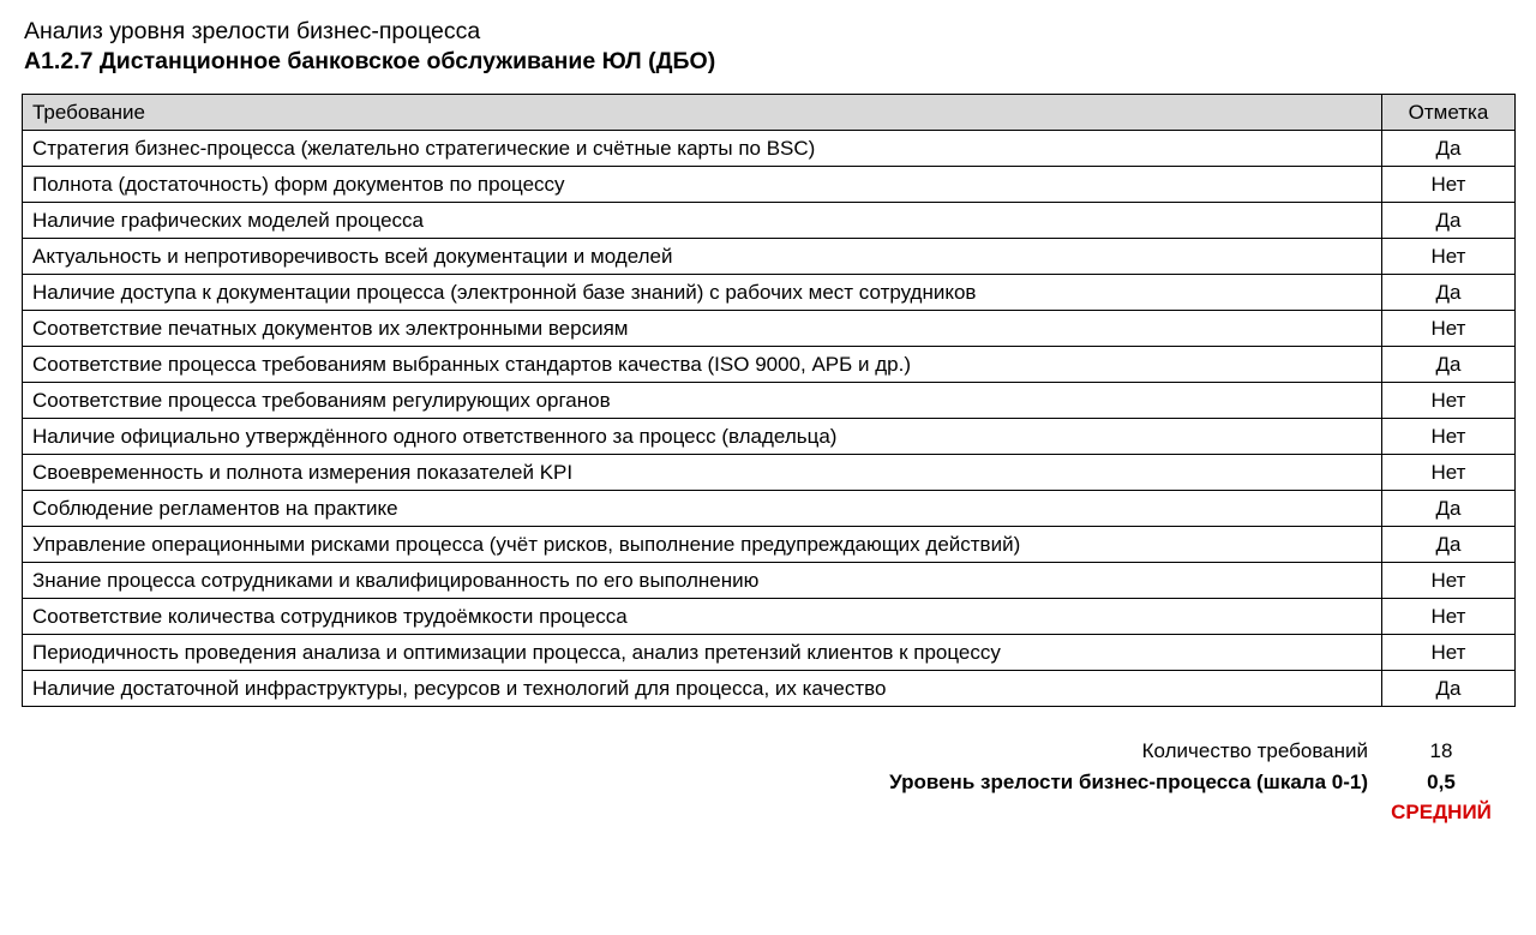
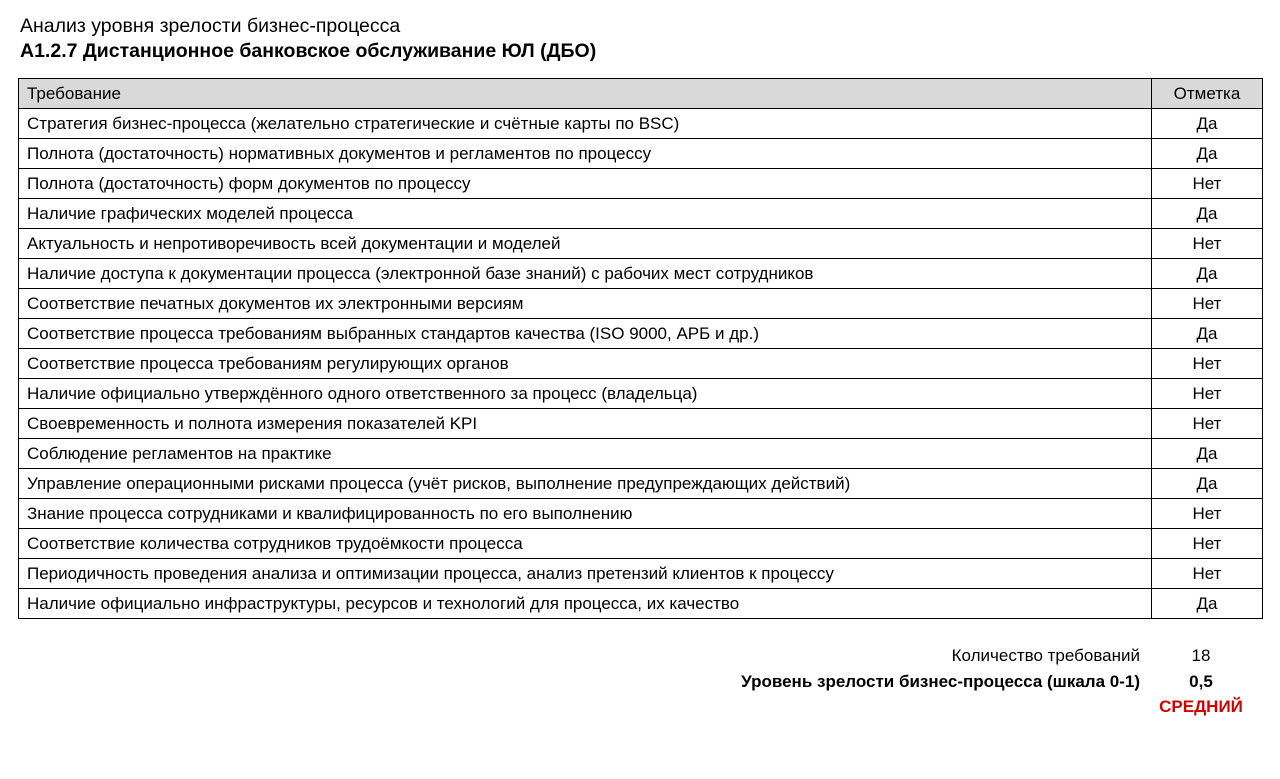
  Анализ уровня зрелости бизнес-процесса
  A1.2.7 Дистанционное банковское обслуживание ЮЛ (ДБО)
  Требование	Отметка
  Стратегия бизнес-процесса (желательно стратегические и счётные карты по BSC)	Да
+ Полнота (достаточность) нормативных документов и регламентов по процессу	Да
  Полнота (достаточность) форм документов по процессу	Нет
  Наличие графических моделей процесса	Да
  Актуальность и непротиворечивость всей документации и моделей	Нет
  Наличие доступа к документации процесса (электронной базе знаний) с рабочих мест сотрудников	Да
  Соответствие печатных документов их электронными версиям	Нет
  Соответствие процесса требованиям выбранных стандартов качества (ISO 9000, АРБ и др.)	Да
  Соответствие процесса требованиям регулирующих органов	Нет
  Наличие официально утверждённого одного ответственного за процесс (владельца)	Нет
  Своевременность и полнота измерения показателей KPI	Нет
  Соблюдение регламентов на практике	Да
  Управление операционными рисками процесса (учёт рисков, выполнение предупреждающих действий)	Да
  Знание процесса сотрудниками и квалифицированность по его выполнению	Нет
  Соответствие количества сотрудников трудоёмкости процесса	Нет
  Периодичность проведения анализа и оптимизации процесса, анализ претензий клиентов к процессу	Нет
- Наличие достаточной инфраструктуры, ресурсов и технологий для процесса, их качество	Да
+ Наличие официально инфраструктуры, ресурсов и технологий для процесса, их качество	Да
  Количество требований
  18
  Уровень зрелости бизнес-процесса (шкала 0-1)
  0,5
  СРЕДНИЙ
